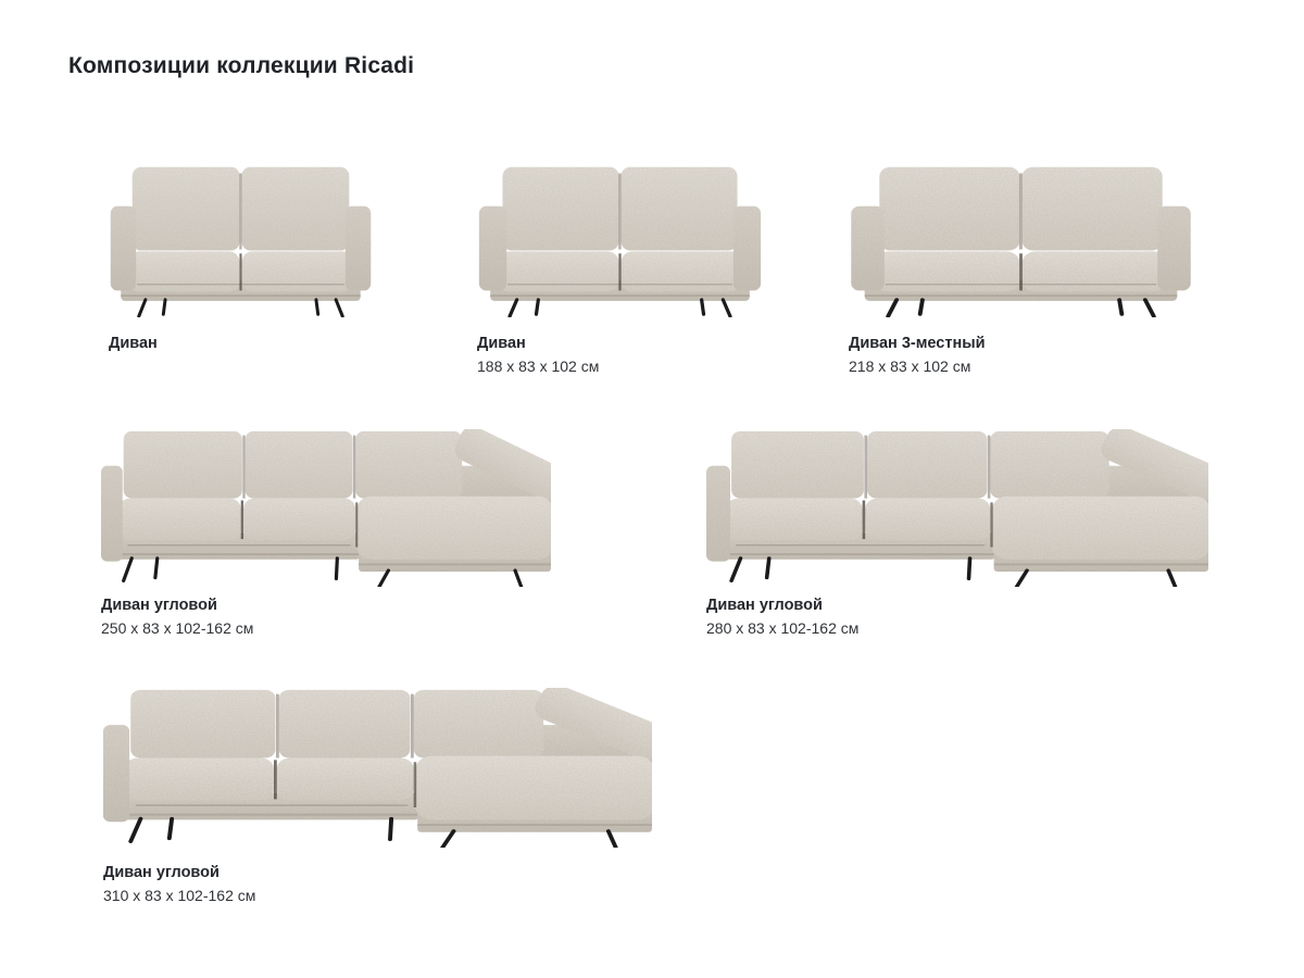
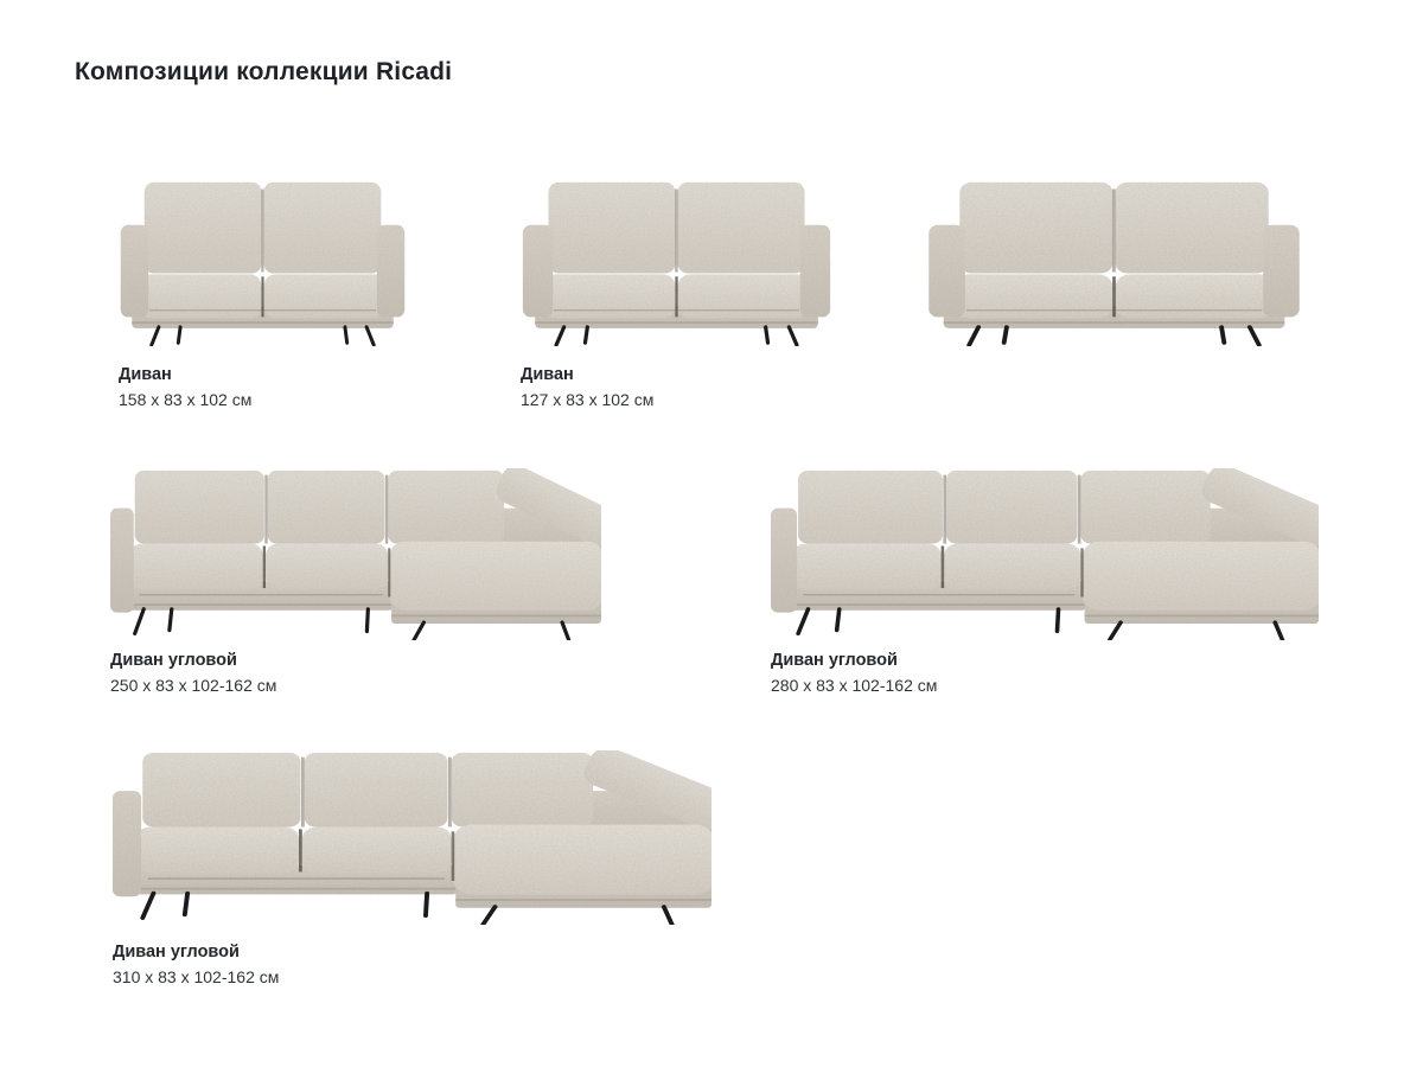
  Композиции коллекции Ricadi
  Диван
+ 158 x 83 x 102 см
  Диван
- 188 x 83 x 102 см
+ 127 x 83 x 102 см
- Диван 3-местный
- 218 x 83 x 102 см
  Диван угловой
  250 x 83 x 102-162 см
  Диван угловой
  280 x 83 x 102-162 см
  Диван угловой
  310 x 83 x 102-162 см
